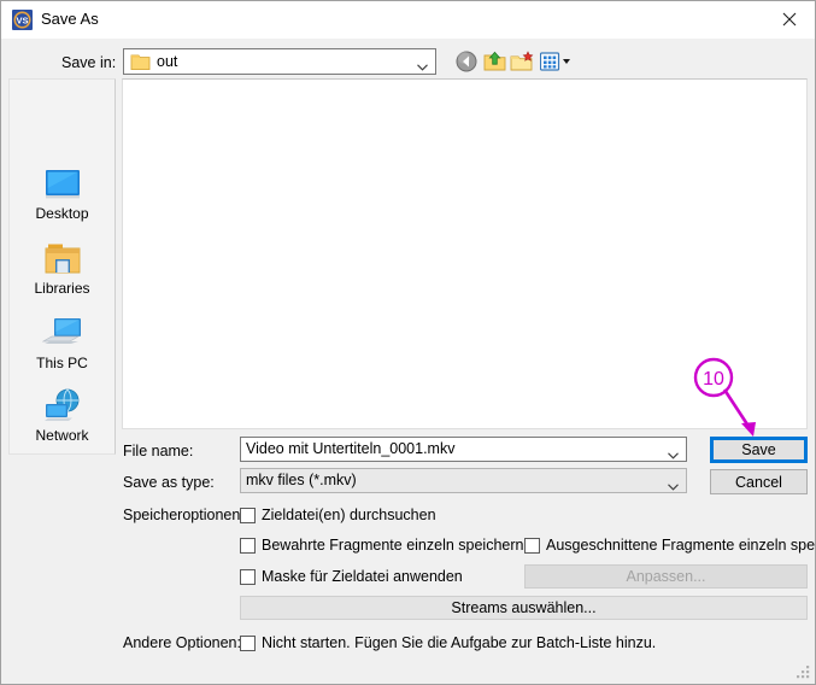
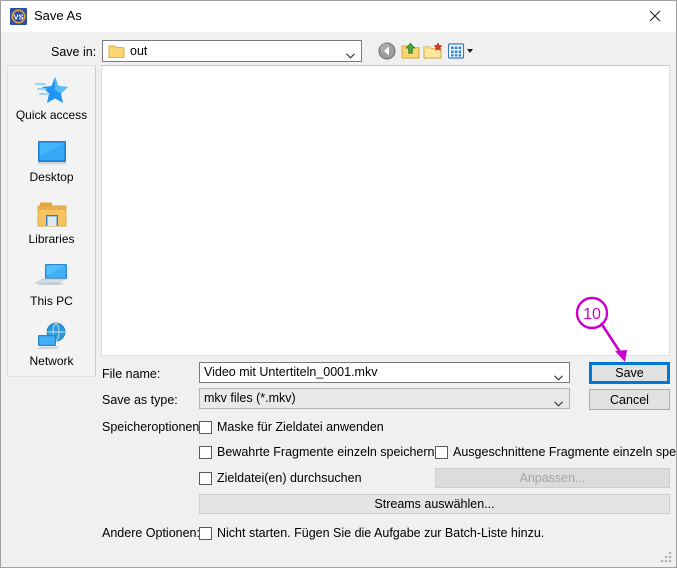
  VS
  Save As
  Save in:
  out
+ Quick access
  Desktop
  Libraries
  This PC
  Network
  File name:
  Save as type:
  Speicheroptionen
  Andere Optionen
  Video mit Untertiteln_0001.mkv
  mkv files (*.mkv)
- Zieldatei(en) durchsuchen
+ Maske für Zieldatei anwenden
  Bewahrte Fragmente einzeln speichern
- Maske für Zieldatei anwenden
+ Zieldatei(en) durchsuchen
  Ausgeschnittene Fragmente einzeln spe
  Nicht starten. Fügen Sie die Aufgabe zur Batch-Liste hinzu.
  Save
  Cancel
  Anpassen...
  Streams auswählen...
  10
